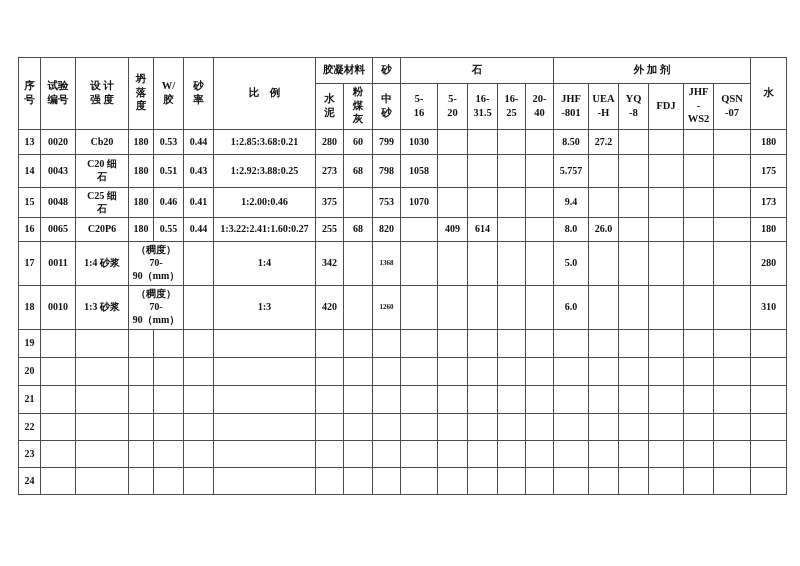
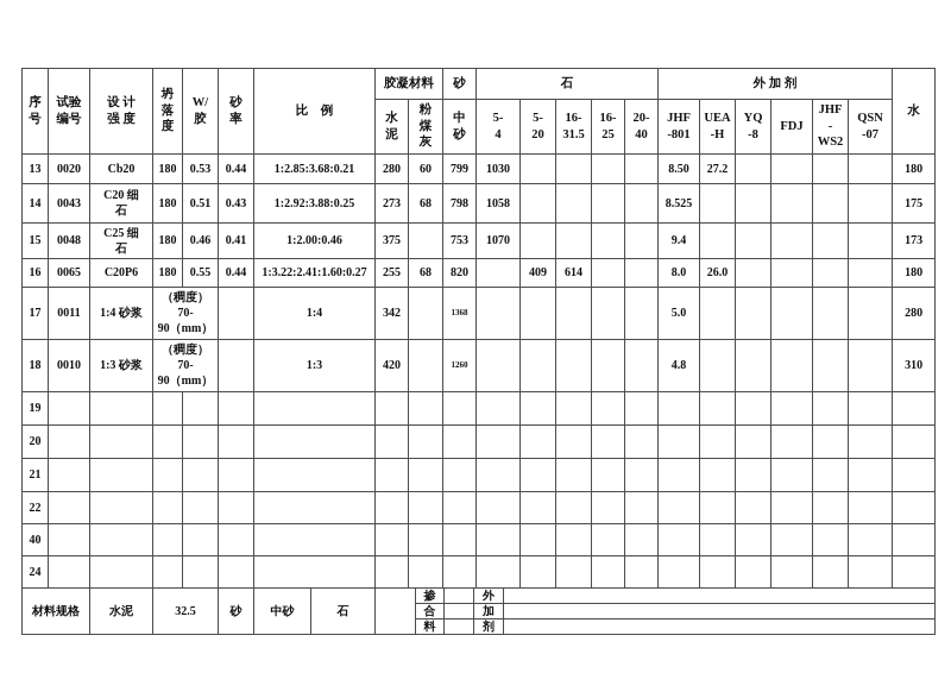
  序 号	试验 编号	设 计 强 度	坍 落 度	W/ 胶	砂 率	比 例	胶凝材料	砂	石	外 加 剂	水
- 水 泥	粉 煤 灰	中 砂	5- 16	5- 20	16- 31.5	16- 25	20- 40	JHF -801	UEA -H	YQ -8	FDJ	JHF - WS2	QSN -07
+ 水 泥	粉 煤 灰	中 砂	5- 4	5- 20	16- 31.5	16- 25	20- 40	JHF -801	UEA -H	YQ -8	FDJ	JHF - WS2	QSN -07
  13	0020	Cb20	180	0.53	0.44	1:2.85:3.68:0.21	280	60	799	1030					8.50	27.2					180
- 14	0043	C20 细 石	180	0.51	0.43	1:2.92:3.88:0.25	273	68	798	1058					5.757						175
+ 14	0043	C20 细 石	180	0.51	0.43	1:2.92:3.88:0.25	273	68	798	1058					8.525						175
  15	0048	C25 细 石	180	0.46	0.41	1:2.00:0.46	375		753	1070					9.4						173
  16	0065	C20P6	180	0.55	0.44	1:3.22:2.41:1.60:0.27	255	68	820		409	614			8.0	26.0					180
  17	0011	1:4 砂浆	（稠度） 70- 90（mm）		1:4	342		1368						5.0						280
- 18	0010	1:3 砂浆	（稠度） 70- 90（mm）		1:3	420		1260						6.0						310
+ 18	0010	1:3 砂浆	（稠度） 70- 90（mm）		1:3	420		1260						4.8						310
  19
  20
  21
  22
- 23
+ 40
  24
+ 材料规格	水泥	32.5	砂	中砂	石		掺		外
+ 合		加
+ 料		剂
